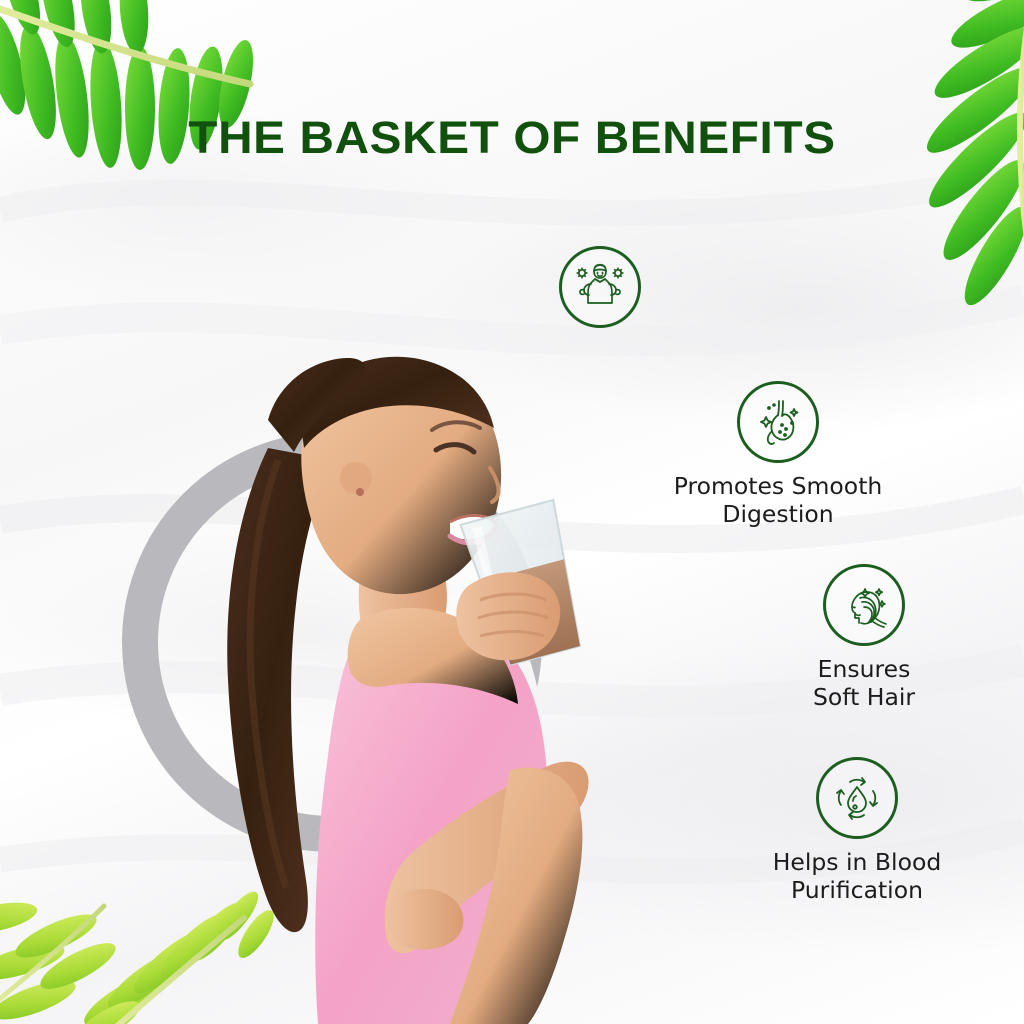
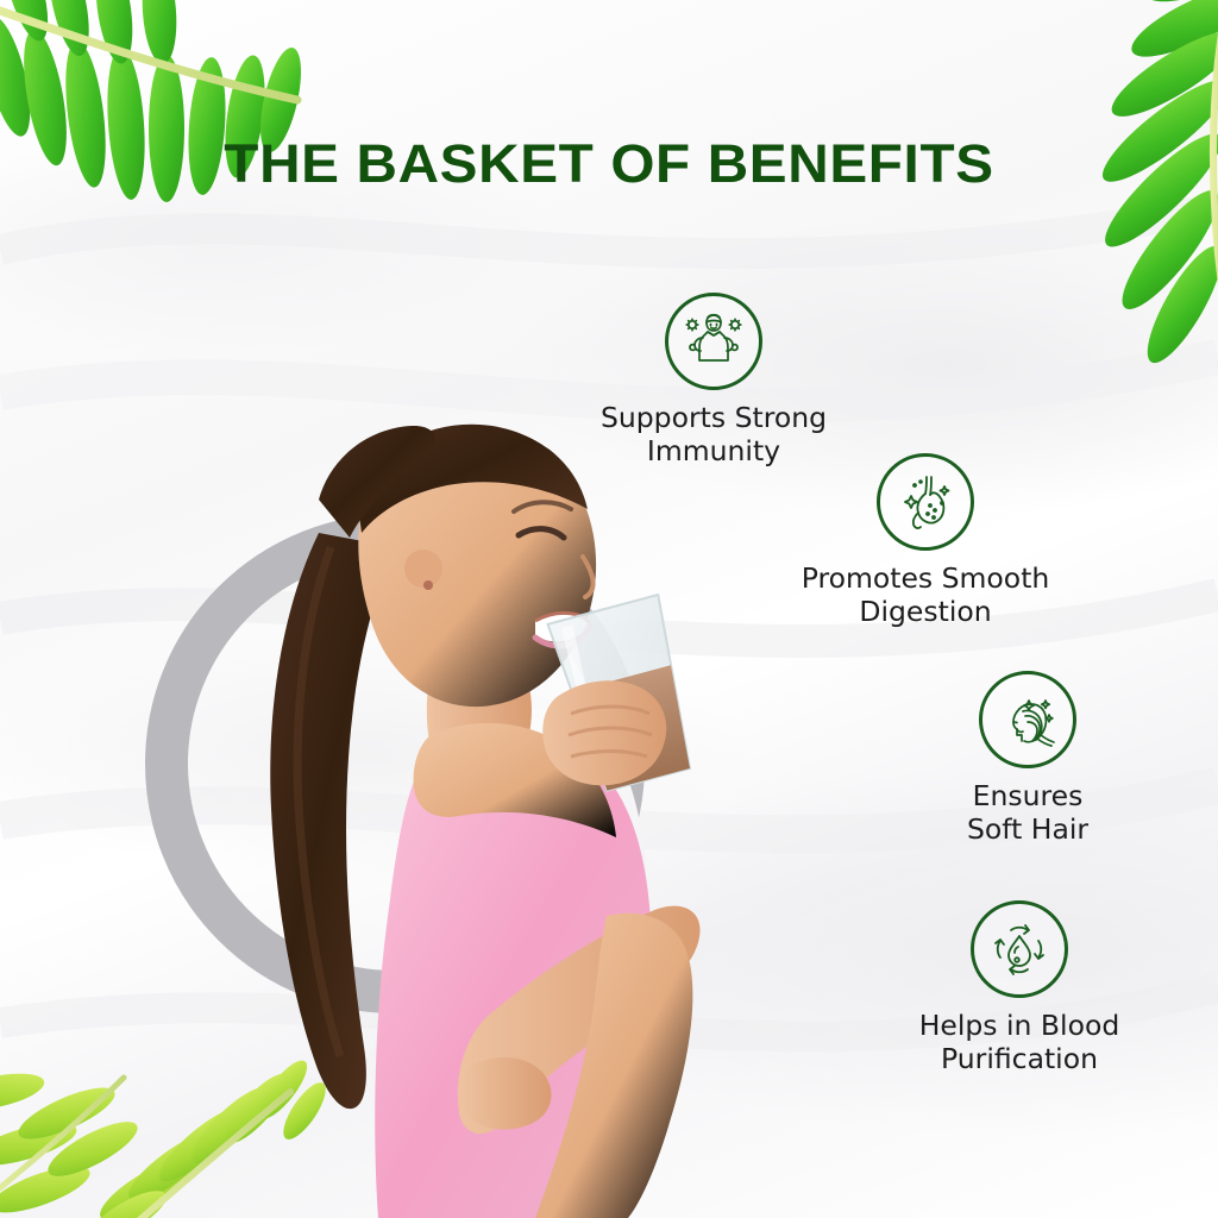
  THE BASKET OF BENEFITS
+ Supports Strong
+ Immunity
  Promotes Smooth
  Digestion
  Ensures
  Soft Hair
  Helps in Blood
  Purification
